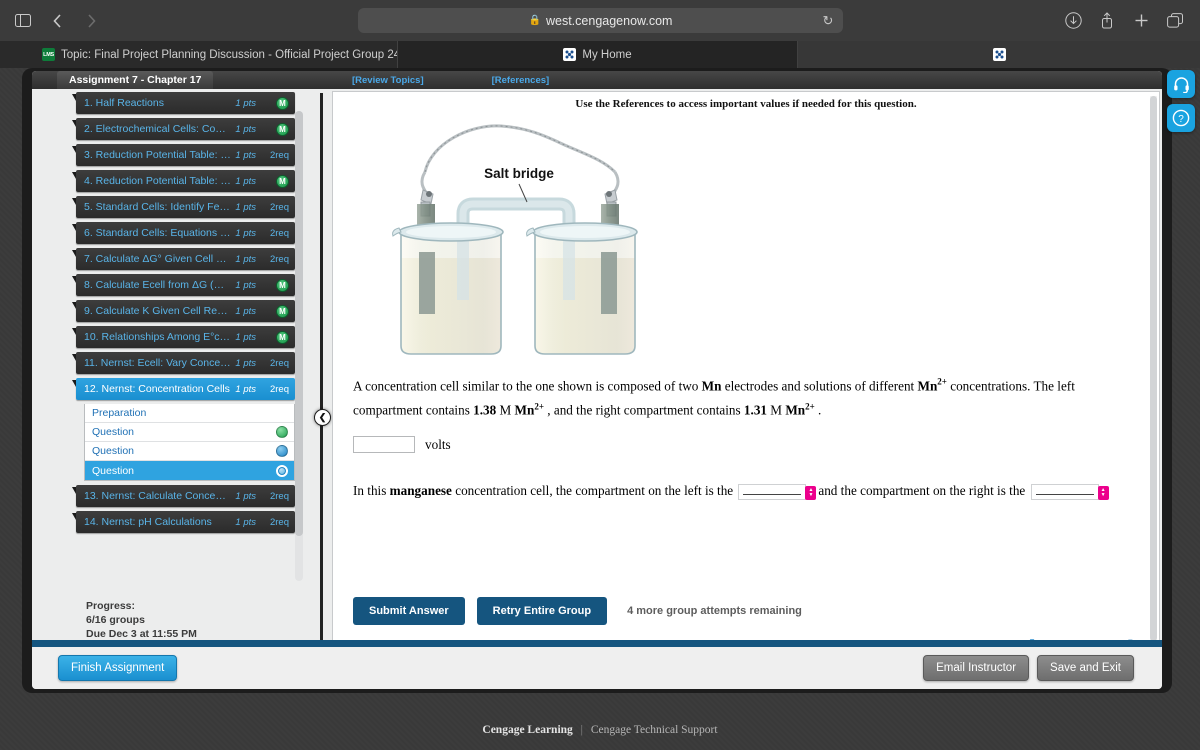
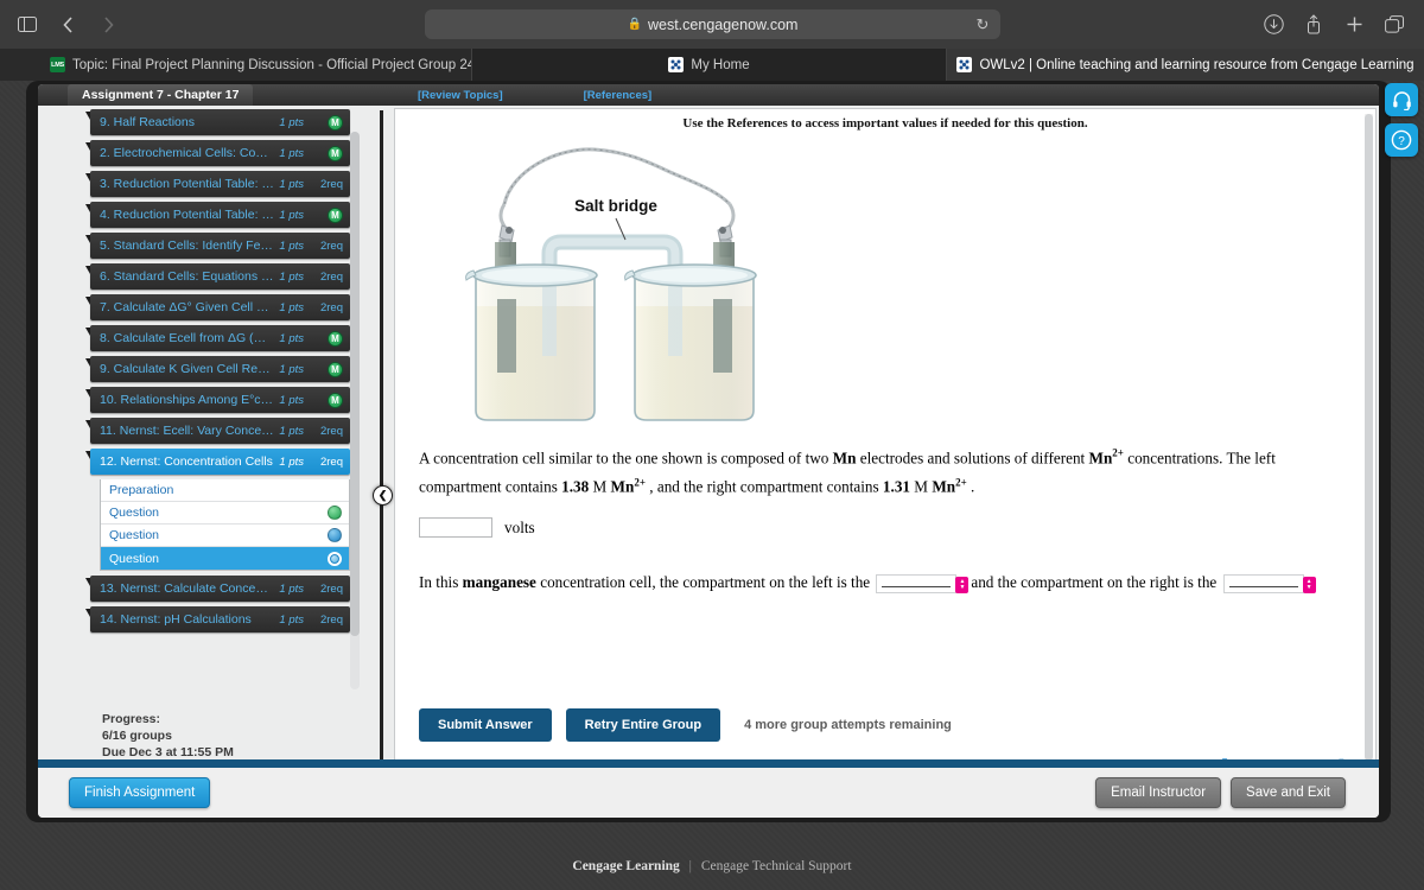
  🔒
  west.cengagenow.com
  ↻
  Topic: Final Project Planning Discussion - Official Project Group 24
  My Home
+ OWLv2 | Online teaching and learning resource from Cengage Learning
  ?
  Assignment 7 - Chapter 17
  [Review Topics]
  [References]
- 1. Half Reactions
+ 9. Half Reactions
  1 pts
  M
  2. Electrochemical Cells: Comp
  1 pts
  M
  3. Reduction Potential Table: Ox
  1 pts
  2req
  4. Reduction Potential Table: Pr
  1 pts
  M
  5. Standard Cells: Identify Featu
  1 pts
  2req
  6. Standard Cells: Equations an
  1 pts
  2req
  7. Calculate ΔG° Given Cell Re
  1 pts
  2req
  8. Calculate Ecell from ΔG (Non
  1 pts
  M
  9. Calculate K Given Cell React
  1 pts
  M
  10. Relationships Among E°cell
  1 pts
  M
  11. Nernst: Ecell: Vary Concentr
  1 pts
  2req
  12. Nernst: Concentration Cells
  1 pts
  2req
  Preparation
  Question
  Question
  Question
  13. Nernst: Calculate Concentra
  1 pts
  2req
  14. Nernst: pH Calculations
  1 pts
  2req
  Progress:
  6/16 groups
  Due Dec 3 at 11:55 PM
  ❮
  Use the References to access important values if needed for this question.
  Salt bridge
  A concentration cell similar to the one shown is composed of two Mn electrodes and solutions of different Mn2+ concentrations. The left compartment contains 1.38 M Mn2+ , and the right compartment contains 1.31 M Mn2+ .
  volts
  In this manganese concentration cell, the compartment on the left is the
  and the compartment on the right is the
  Submit Answer
  Retry Entire Group
  4 more group attempts remaining
  Finish Assignment
  Email Instructor
  Save and Exit
  Cengage Learning | Cengage Technical Support
